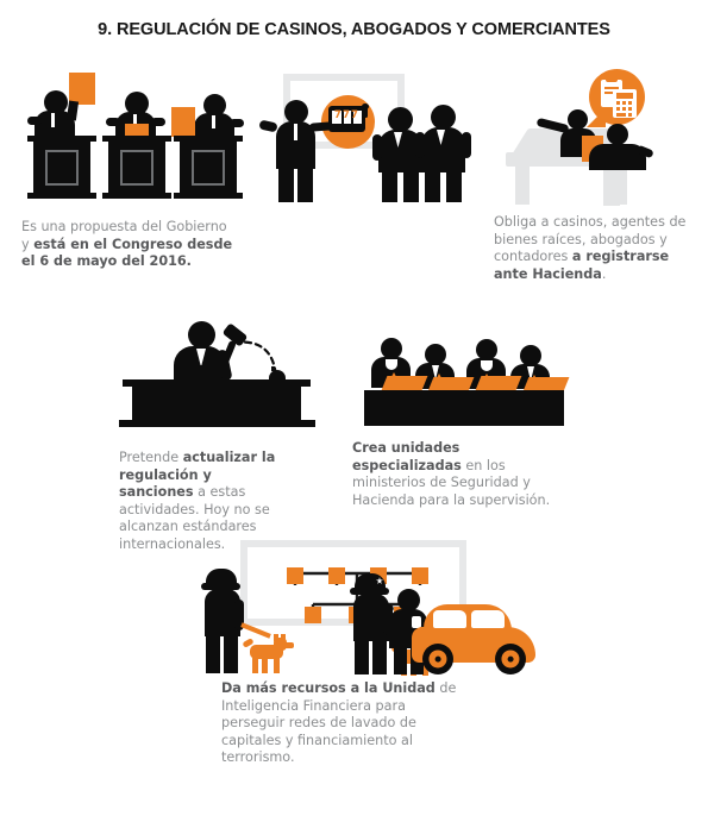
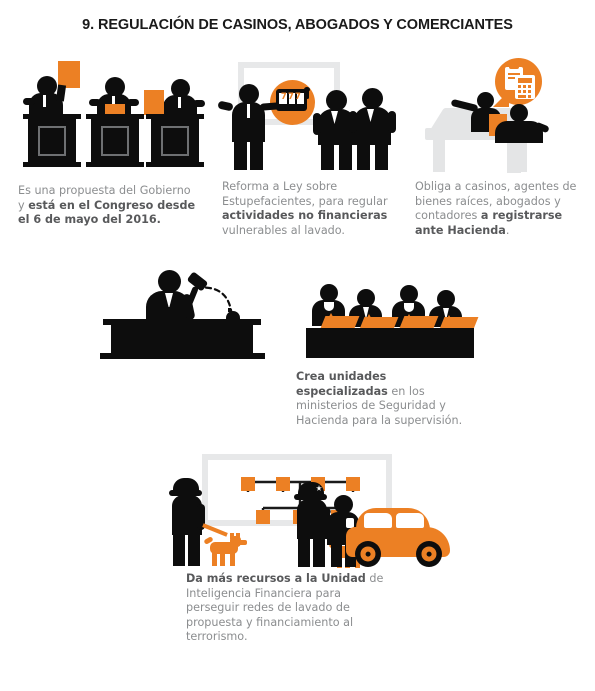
  9. REGULACIÓN DE CASINOS, ABOGADOS Y COMERCIANTES
  Es una propuesta del Gobierno y está en el Congreso desde el 6 de mayo del 2016.
  777
+ Reforma a Ley sobre Estupefacientes, para regular actividades no financieras vulnerables al lavado.
  Obliga a casinos, agentes de bienes raíces, abogados y contadores a registrarse ante Hacienda.
- Pretende actualizar la regulación y sanciones a estas actividades. Hoy no se alcanzan estándares internacionales.
  Crea unidades especializadas en los ministerios de Seguridad y Hacienda para la supervisión.
- Da más recursos a la Unidad de Inteligencia Financiera para perseguir redes de lavado de capitales y financiamiento al terrorismo.
+ Da más recursos a la Unidad de Inteligencia Financiera para perseguir redes de lavado de propuesta y financiamiento al terrorismo.
